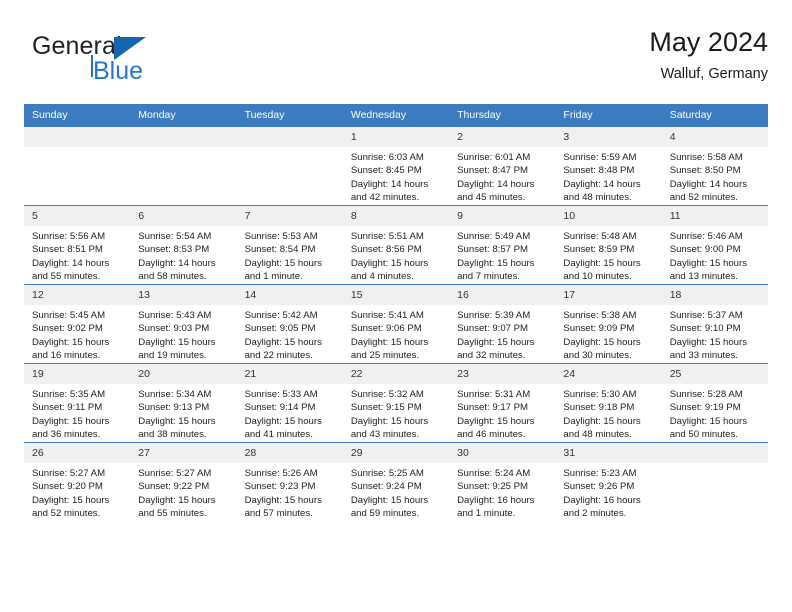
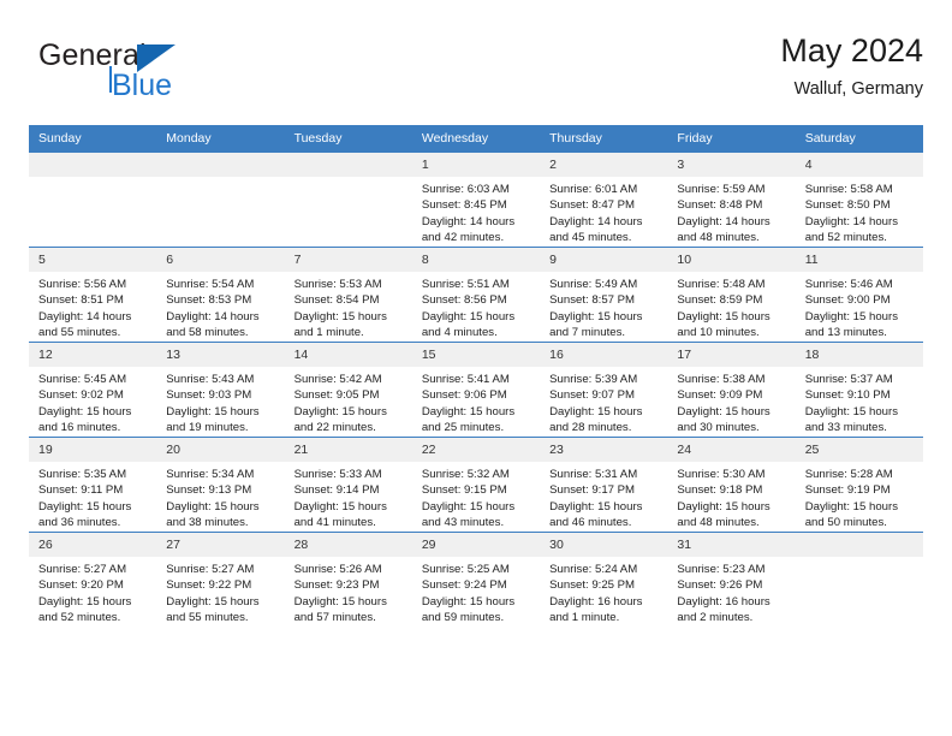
  General
  Blue
  May 2024
  Walluf, Germany
  Sunday	Monday	Tuesday	Wednesday	Thursday	Friday	Saturday
  			1Sunrise: 6:03 AMSunset: 8:45 PMDaylight: 14 hoursand 42 minutes.	2Sunrise: 6:01 AMSunset: 8:47 PMDaylight: 14 hoursand 45 minutes.	3Sunrise: 5:59 AMSunset: 8:48 PMDaylight: 14 hoursand 48 minutes.	4Sunrise: 5:58 AMSunset: 8:50 PMDaylight: 14 hoursand 52 minutes.
  5Sunrise: 5:56 AMSunset: 8:51 PMDaylight: 14 hoursand 55 minutes.	6Sunrise: 5:54 AMSunset: 8:53 PMDaylight: 14 hoursand 58 minutes.	7Sunrise: 5:53 AMSunset: 8:54 PMDaylight: 15 hoursand 1 minute.	8Sunrise: 5:51 AMSunset: 8:56 PMDaylight: 15 hoursand 4 minutes.	9Sunrise: 5:49 AMSunset: 8:57 PMDaylight: 15 hoursand 7 minutes.	10Sunrise: 5:48 AMSunset: 8:59 PMDaylight: 15 hoursand 10 minutes.	11Sunrise: 5:46 AMSunset: 9:00 PMDaylight: 15 hoursand 13 minutes.
- 12Sunrise: 5:45 AMSunset: 9:02 PMDaylight: 15 hoursand 16 minutes.	13Sunrise: 5:43 AMSunset: 9:03 PMDaylight: 15 hoursand 19 minutes.	14Sunrise: 5:42 AMSunset: 9:05 PMDaylight: 15 hoursand 22 minutes.	15Sunrise: 5:41 AMSunset: 9:06 PMDaylight: 15 hoursand 25 minutes.	16Sunrise: 5:39 AMSunset: 9:07 PMDaylight: 15 hoursand 32 minutes.	17Sunrise: 5:38 AMSunset: 9:09 PMDaylight: 15 hoursand 30 minutes.	18Sunrise: 5:37 AMSunset: 9:10 PMDaylight: 15 hoursand 33 minutes.
+ 12Sunrise: 5:45 AMSunset: 9:02 PMDaylight: 15 hoursand 16 minutes.	13Sunrise: 5:43 AMSunset: 9:03 PMDaylight: 15 hoursand 19 minutes.	14Sunrise: 5:42 AMSunset: 9:05 PMDaylight: 15 hoursand 22 minutes.	15Sunrise: 5:41 AMSunset: 9:06 PMDaylight: 15 hoursand 25 minutes.	16Sunrise: 5:39 AMSunset: 9:07 PMDaylight: 15 hoursand 28 minutes.	17Sunrise: 5:38 AMSunset: 9:09 PMDaylight: 15 hoursand 30 minutes.	18Sunrise: 5:37 AMSunset: 9:10 PMDaylight: 15 hoursand 33 minutes.
  19Sunrise: 5:35 AMSunset: 9:11 PMDaylight: 15 hoursand 36 minutes.	20Sunrise: 5:34 AMSunset: 9:13 PMDaylight: 15 hoursand 38 minutes.	21Sunrise: 5:33 AMSunset: 9:14 PMDaylight: 15 hoursand 41 minutes.	22Sunrise: 5:32 AMSunset: 9:15 PMDaylight: 15 hoursand 43 minutes.	23Sunrise: 5:31 AMSunset: 9:17 PMDaylight: 15 hoursand 46 minutes.	24Sunrise: 5:30 AMSunset: 9:18 PMDaylight: 15 hoursand 48 minutes.	25Sunrise: 5:28 AMSunset: 9:19 PMDaylight: 15 hoursand 50 minutes.
  26Sunrise: 5:27 AMSunset: 9:20 PMDaylight: 15 hoursand 52 minutes.	27Sunrise: 5:27 AMSunset: 9:22 PMDaylight: 15 hoursand 55 minutes.	28Sunrise: 5:26 AMSunset: 9:23 PMDaylight: 15 hoursand 57 minutes.	29Sunrise: 5:25 AMSunset: 9:24 PMDaylight: 15 hoursand 59 minutes.	30Sunrise: 5:24 AMSunset: 9:25 PMDaylight: 16 hoursand 1 minute.	31Sunrise: 5:23 AMSunset: 9:26 PMDaylight: 16 hoursand 2 minutes.
